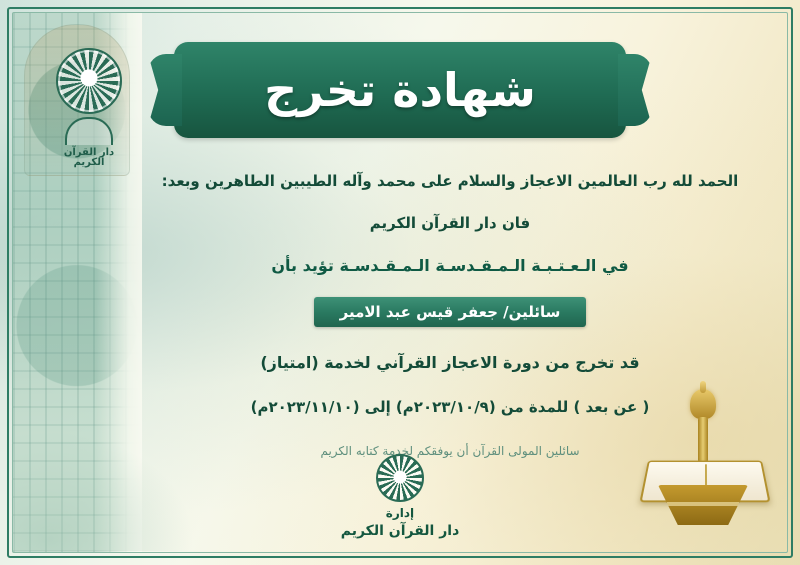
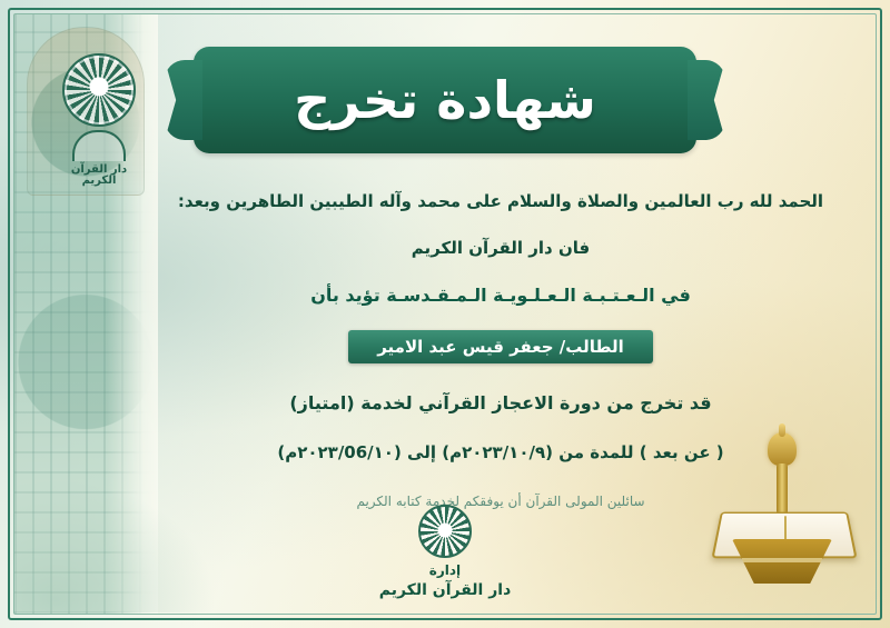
  دار القرآن الكريم
  شهادة تخرج
- الحمد لله رب العالمين الاعجاز والسلام على محمد وآله الطيبين الطاهرين وبعد:
+ الحمد لله رب العالمين والصلاة والسلام على محمد وآله الطيبين الطاهرين وبعد:
  فان دار القرآن الكريم
- في الـعـتـبـة الـمـقـدسـة الـمـقـدسـة تؤيد بأن
+ في الـعـتـبـة الـعـلـويـة الـمـقـدسـة تؤيد بأن
- سائلين/ جعفر قيس عبد الامير
+ الطالب/ جعفر قيس عبد الامير
  قد تخرج من دورة الاعجاز القرآني لخدمة (امتياز)
- ( عن بعد ) للمدة من (٢٠٢٣/١٠/٩م) إلى (٢٠٢٣/١١/١٠م)
+ ( عن بعد ) للمدة من (٢٠٢٣/١٠/٩م) إلى (٢٠٢٣/06/١٠م)
  سائلين المولى القرآن أن يوفقكم لخدمة كتابه الكريم
  إدارة
  دار القرآن الكريم
